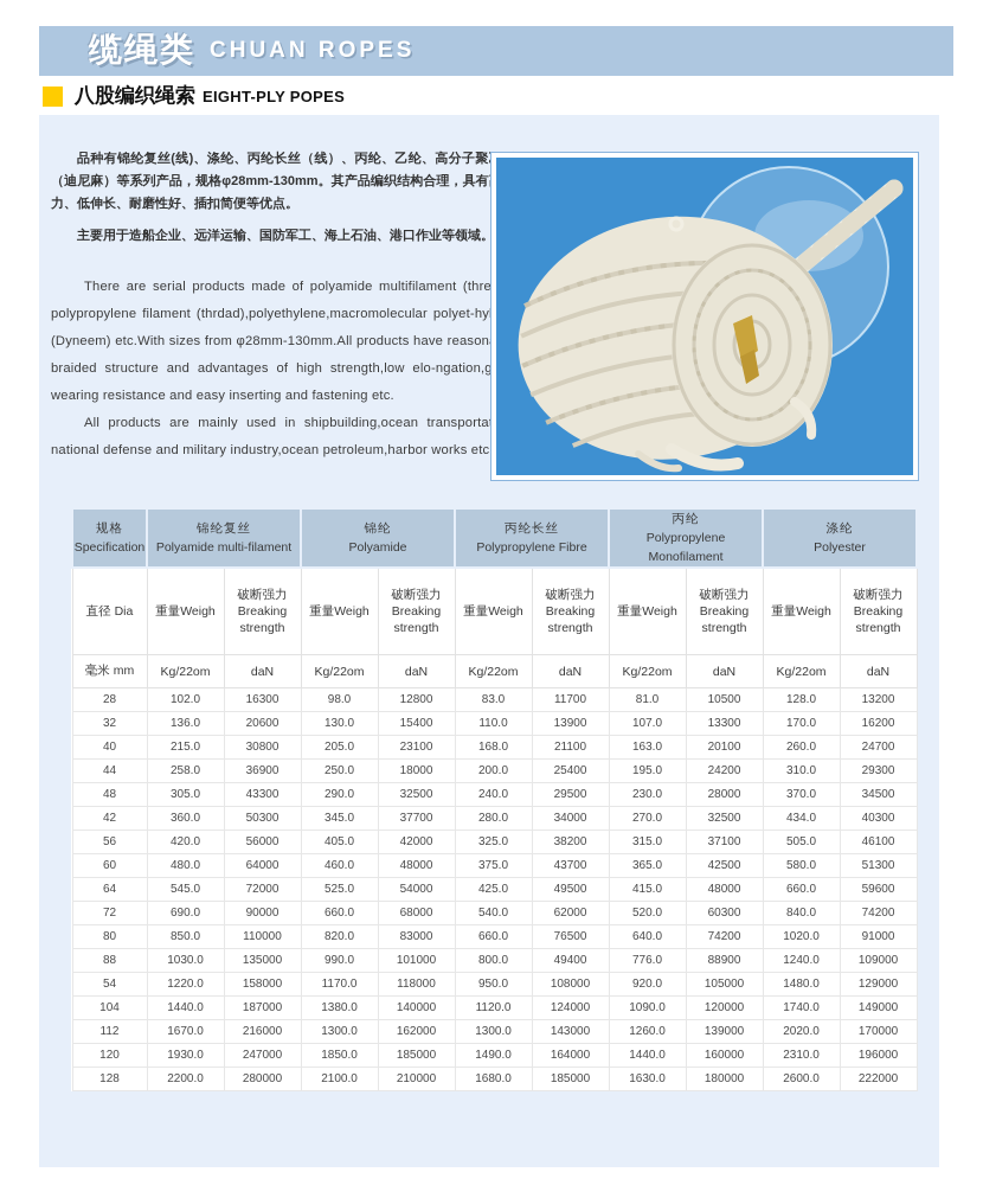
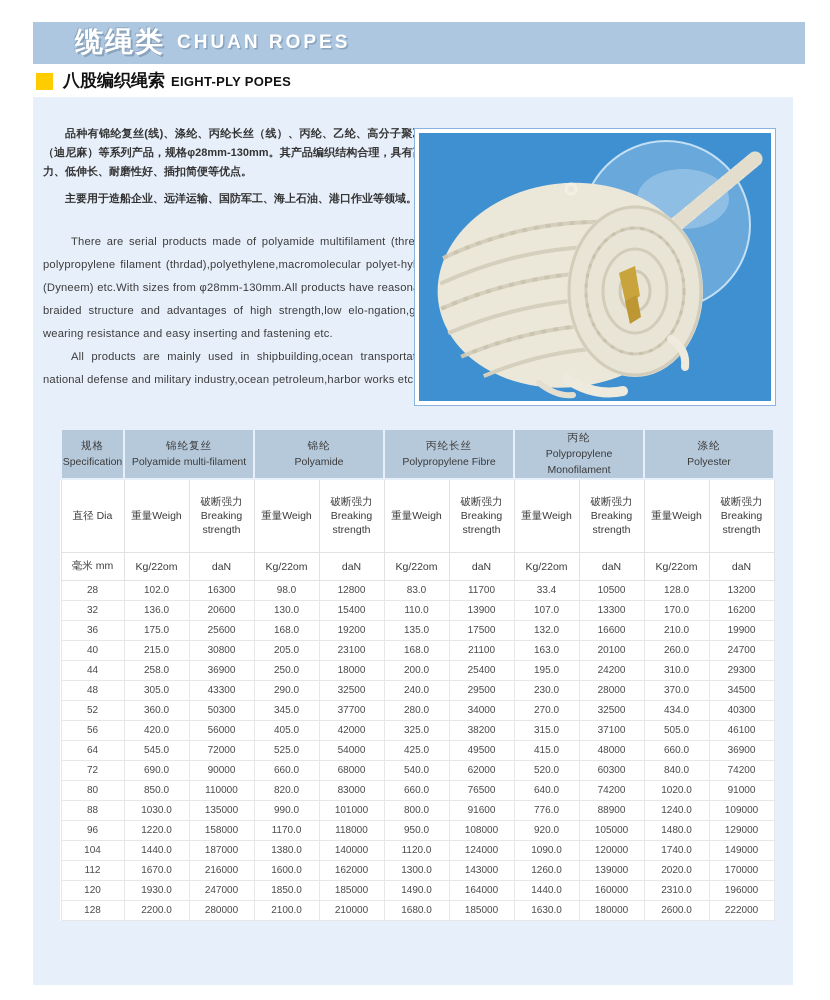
  缆绳类
  CHUAN ROPES
  八股编织绳索
  EIGHT-PLY POPES
  品种有锦纶复丝(线)、涤纶、丙纶长丝（线）、丙纶、乙纶、高分子聚（迪尼麻）等系列产品，规格φ28mm-130mm。其产品编织结构合理，具有力、低伸长、耐磨性好、插扣简便等优点。
  主要用于造船企业、远洋运输、国防军工、海上石油、港口作业等领域。
  There are serial products made of polyamide multifilament (thre polypropylene filament (thrdad),polyethylene,macromolecular polyet-hy (Dyneem) etc.With sizes from φ28mm-130mm.All products have reason braided structure and advantages of high strength,low elo-ngation,g wearing resistance and easy inserting and fastening etc.
  All products are mainly used in shipbuilding,ocean transporta national defense and military industry,ocean petroleum,harbor works etc
  规格 Specification	锦纶复丝 Polyamide multi-filament	锦纶 Polyamide	丙纶长丝 Polypropylene Fibre	丙纶 Polypropylene Monofilament	涤纶 Polyester
  直径 Dia	重量Weigh	破断强力 Breaking strength	重量Weigh	破断强力 Breaking strength	重量Weigh	破断强力 Breaking strength	重量Weigh	破断强力 Breaking strength	重量Weigh	破断强力 Breaking strength
  毫米 mm	Kg/22om	daN	Kg/22om	daN	Kg/22om	daN	Kg/22om	daN	Kg/22om	daN
- 28	102.0	16300	98.0	12800	83.0	11700	81.0	10500	128.0	13200
+ 28	102.0	16300	98.0	12800	83.0	11700	33.4	10500	128.0	13200
  32	136.0	20600	130.0	15400	110.0	13900	107.0	13300	170.0	16200
+ 36	175.0	25600	168.0	19200	135.0	17500	132.0	16600	210.0	19900
  40	215.0	30800	205.0	23100	168.0	21100	163.0	20100	260.0	24700
  44	258.0	36900	250.0	18000	200.0	25400	195.0	24200	310.0	29300
  48	305.0	43300	290.0	32500	240.0	29500	230.0	28000	370.0	34500
- 42	360.0	50300	345.0	37700	280.0	34000	270.0	32500	434.0	40300
+ 52	360.0	50300	345.0	37700	280.0	34000	270.0	32500	434.0	40300
  56	420.0	56000	405.0	42000	325.0	38200	315.0	37100	505.0	46100
- 60	480.0	64000	460.0	48000	375.0	43700	365.0	42500	580.0	51300
- 64	545.0	72000	525.0	54000	425.0	49500	415.0	48000	660.0	59600
+ 64	545.0	72000	525.0	54000	425.0	49500	415.0	48000	660.0	36900
  72	690.0	90000	660.0	68000	540.0	62000	520.0	60300	840.0	74200
  80	850.0	110000	820.0	83000	660.0	76500	640.0	74200	1020.0	91000
- 88	1030.0	135000	990.0	101000	800.0	49400	776.0	88900	1240.0	109000
+ 88	1030.0	135000	990.0	101000	800.0	91600	776.0	88900	1240.0	109000
- 54	1220.0	158000	1170.0	118000	950.0	108000	920.0	105000	1480.0	129000
+ 96	1220.0	158000	1170.0	118000	950.0	108000	920.0	105000	1480.0	129000
  104	1440.0	187000	1380.0	140000	1120.0	124000	1090.0	120000	1740.0	149000
- 112	1670.0	216000	1300.0	162000	1300.0	143000	1260.0	139000	2020.0	170000
+ 112	1670.0	216000	1600.0	162000	1300.0	143000	1260.0	139000	2020.0	170000
  120	1930.0	247000	1850.0	185000	1490.0	164000	1440.0	160000	2310.0	196000
  128	2200.0	280000	2100.0	210000	1680.0	185000	1630.0	180000	2600.0	222000
